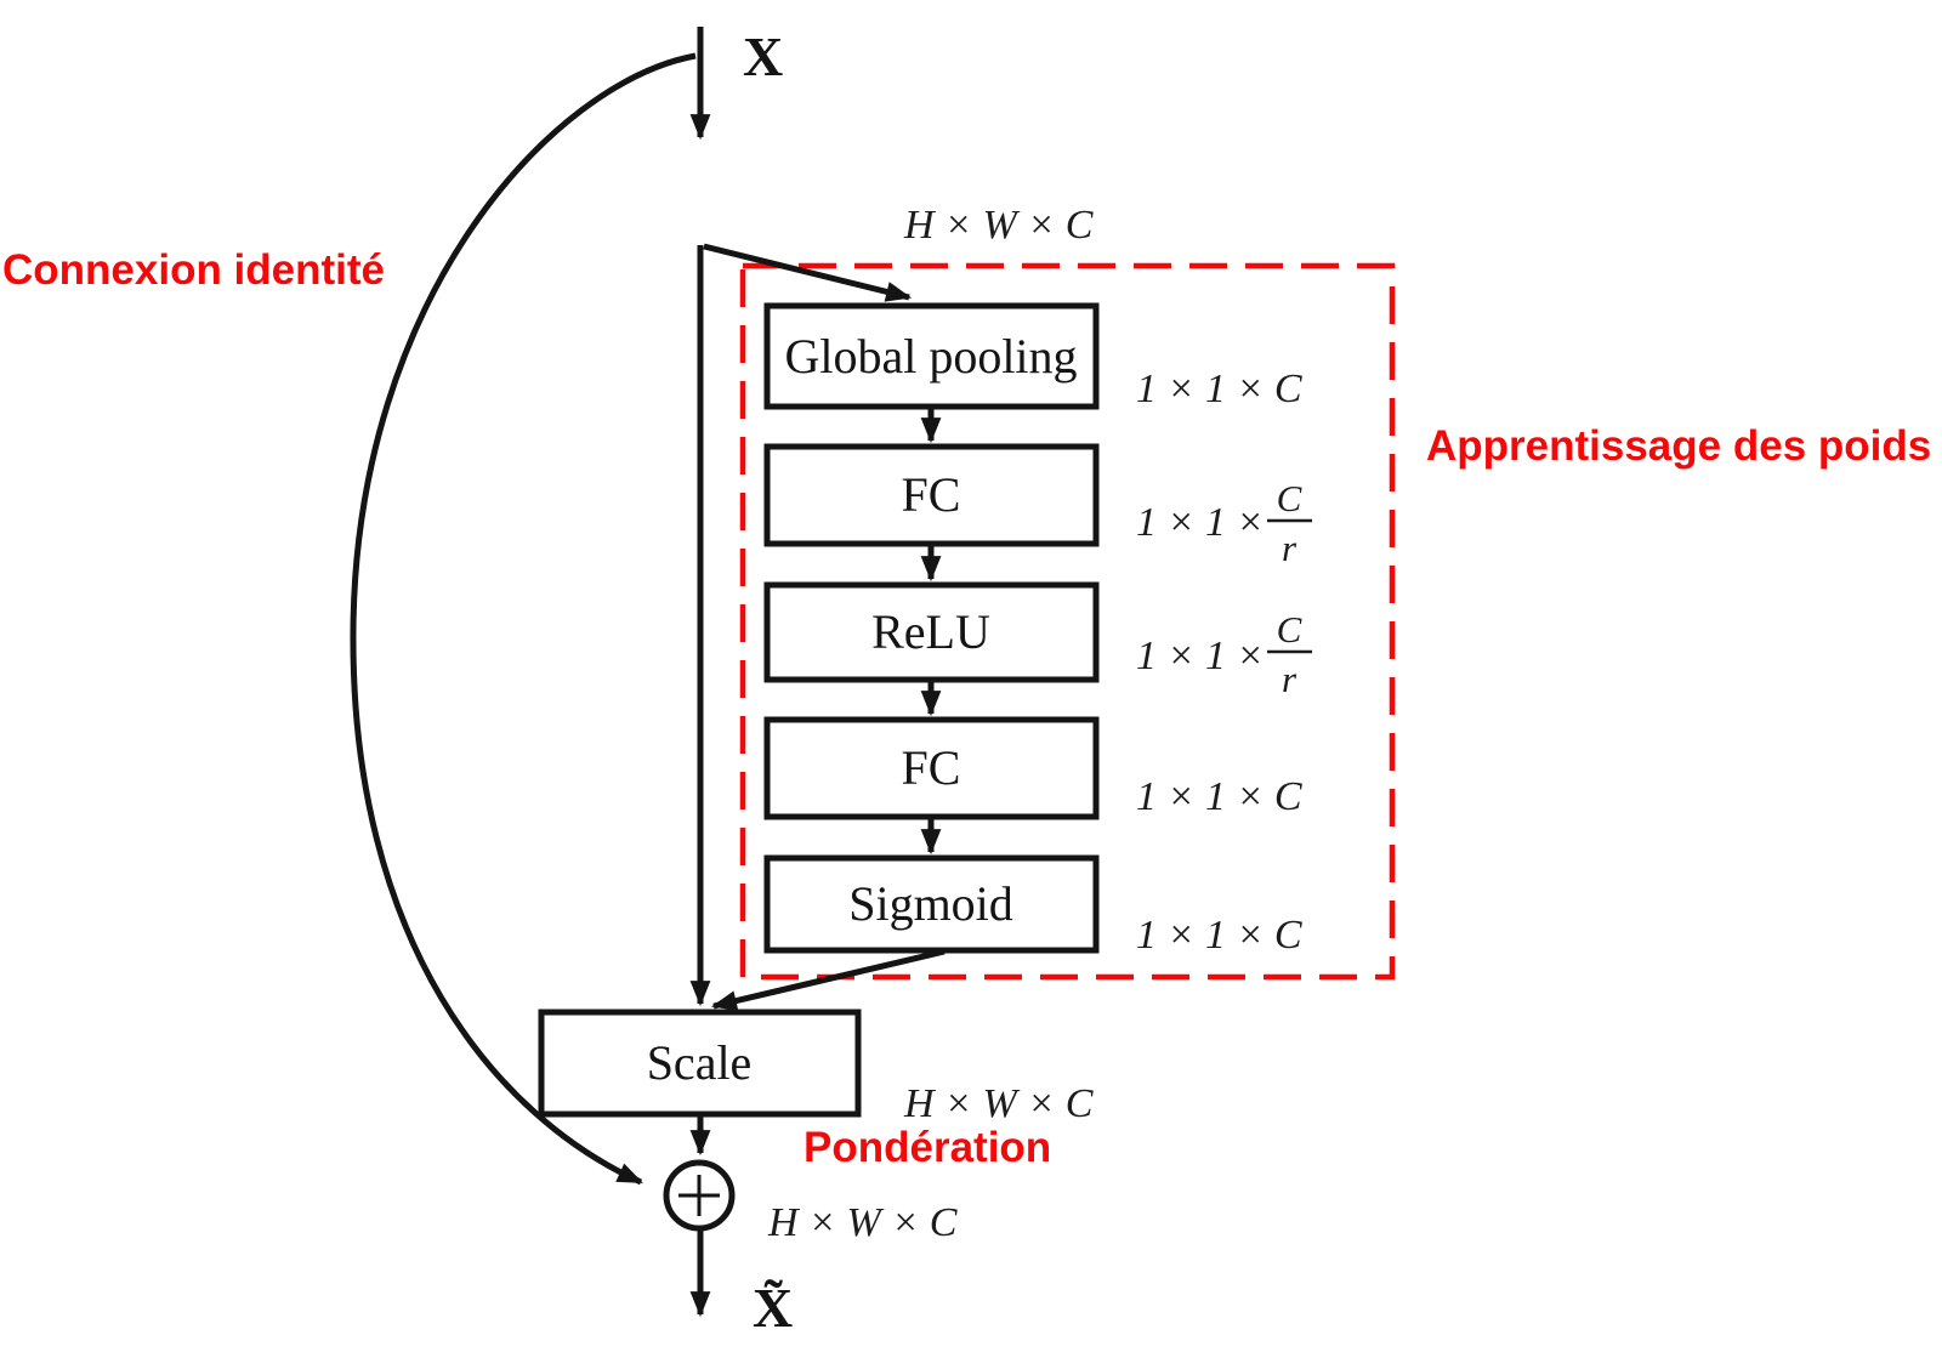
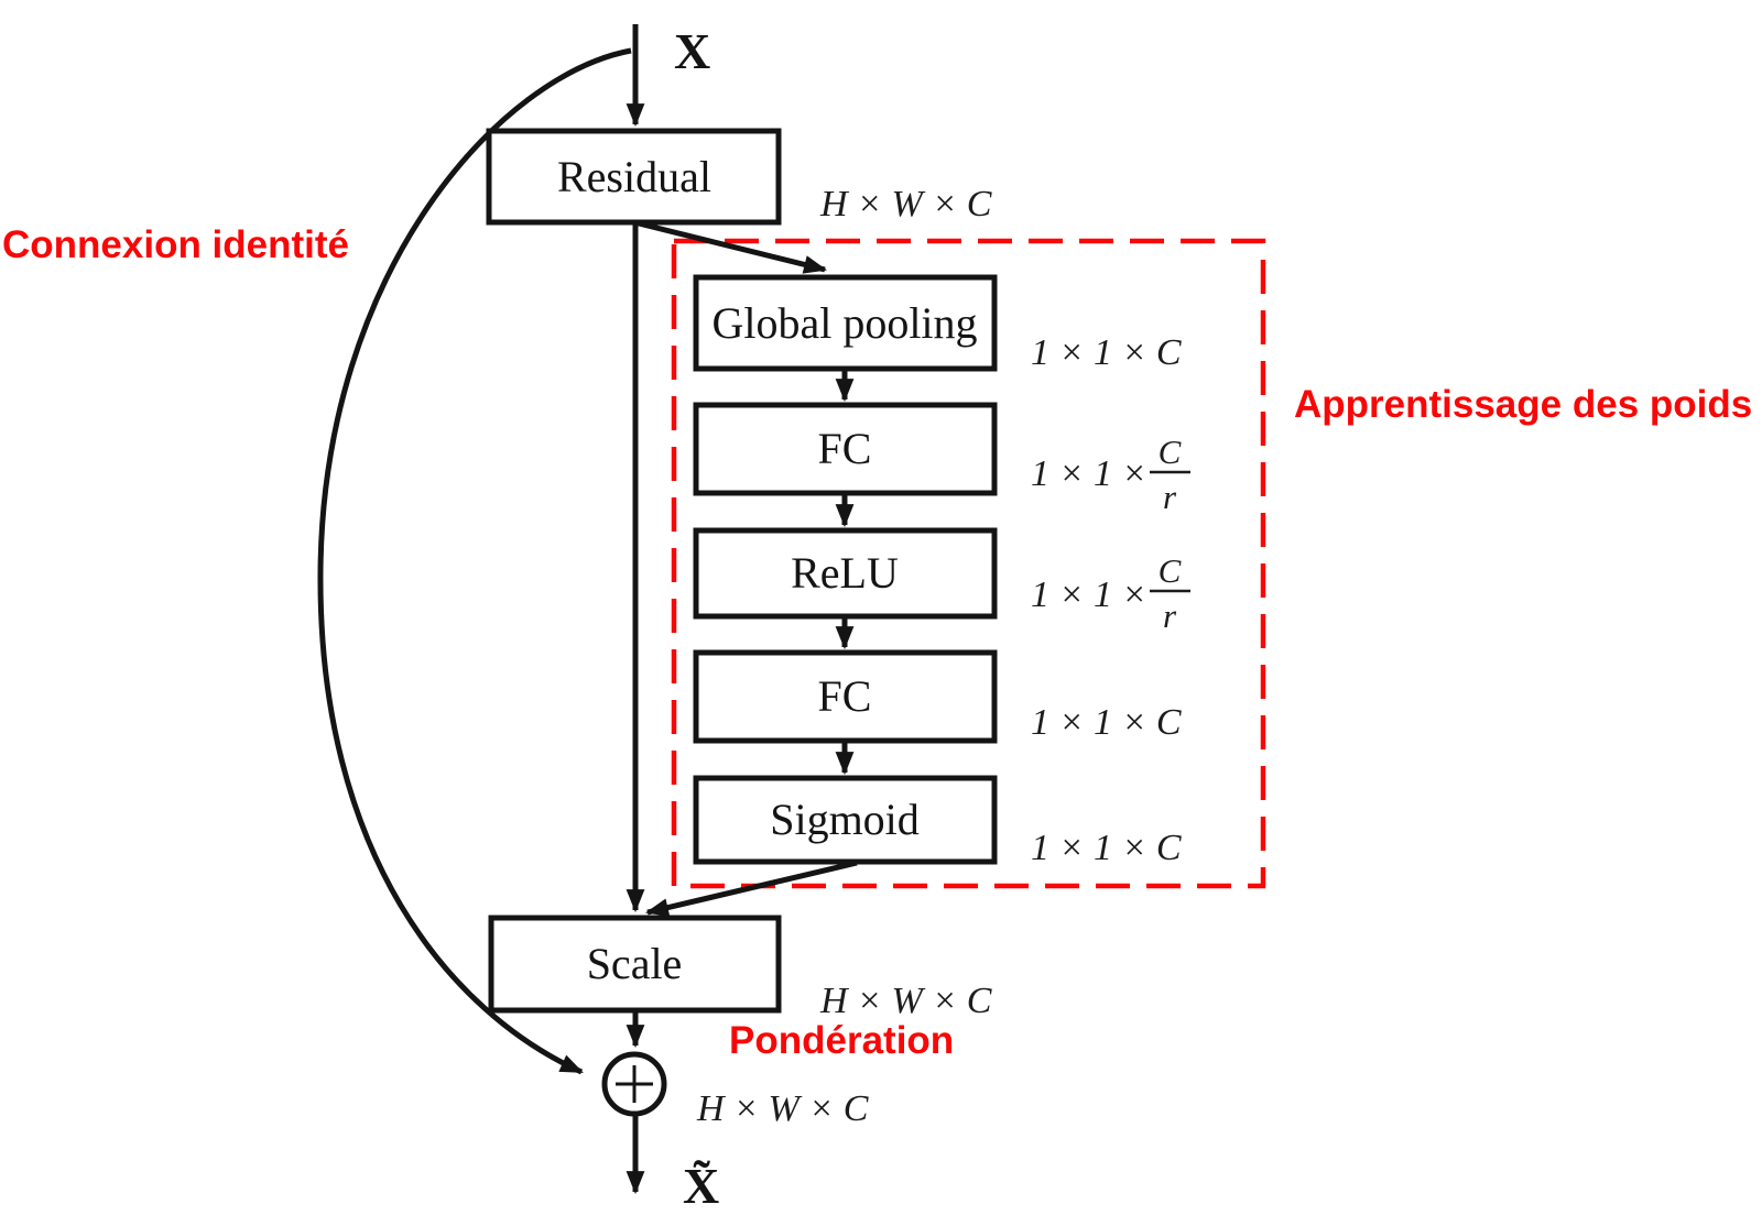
+ Residual
  Global pooling
  FC
  ReLU
  FC
  Sigmoid
  Scale
  X
  X̃
  H × W × C
  1 × 1 × C
  1 × 1 ×
  C
  r
  1 × 1 ×
  C
  r
  1 × 1 × C
  1 × 1 × C
  H × W × C
  H × W × C
  Connexion identité
  Apprentissage des poids
  Pondération
